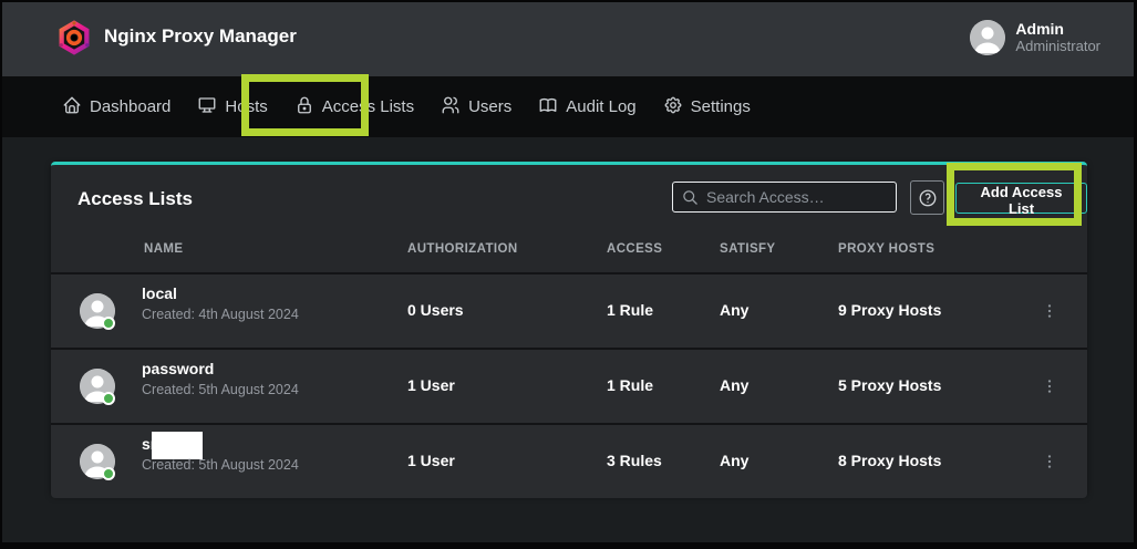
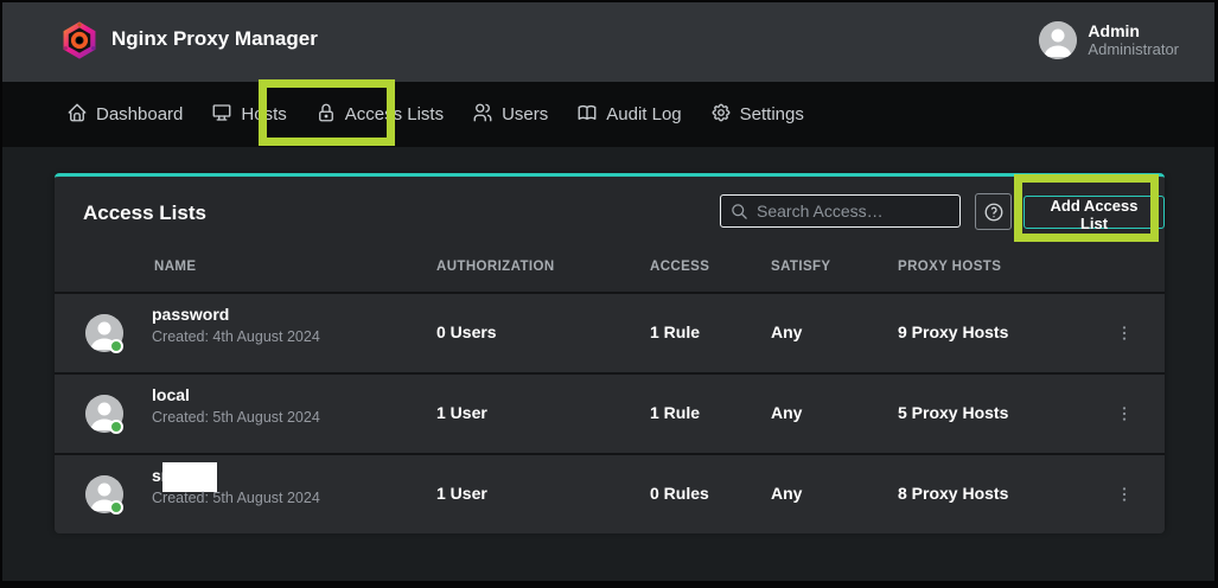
  Nginx Proxy Manager
  Admin
  Administrator
  Dashboard
  Hosts
  Access Lists
  Users
  Audit Log
  Settings
  Access Lists
  Search Access…
  Add Access List
  NAME
  AUTHORIZATION
  ACCESS
  SATISFY
  PROXY HOSTS
- local
+ password
  Created: 4th August 2024
  0 Users
  1 Rule
  Any
  9 Proxy Hosts
- password
+ local
  Created: 5th August 2024
  1 User
  1 Rule
  Any
  5 Proxy Hosts
  Created: 5th August 2024
  1 User
- 3 Rules
+ 0 Rules
  Any
  8 Proxy Hosts
